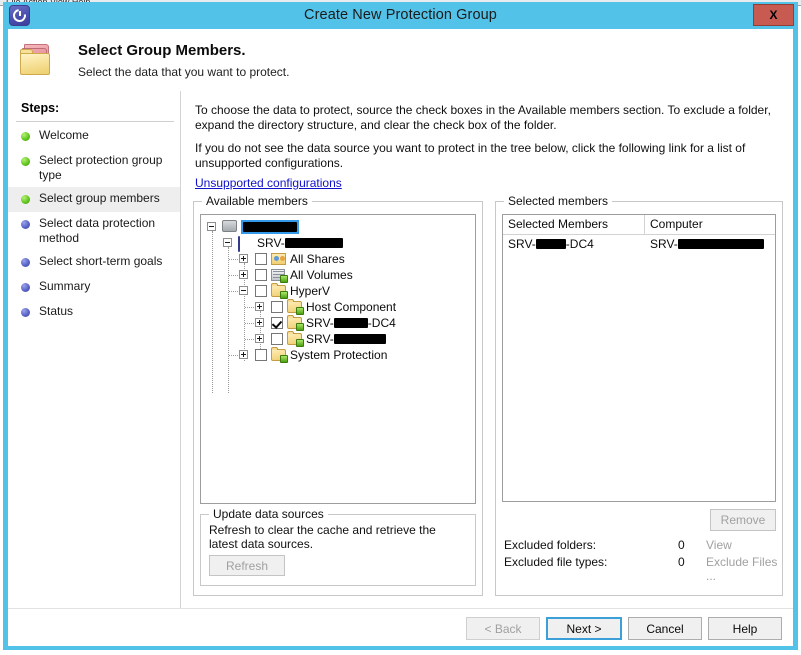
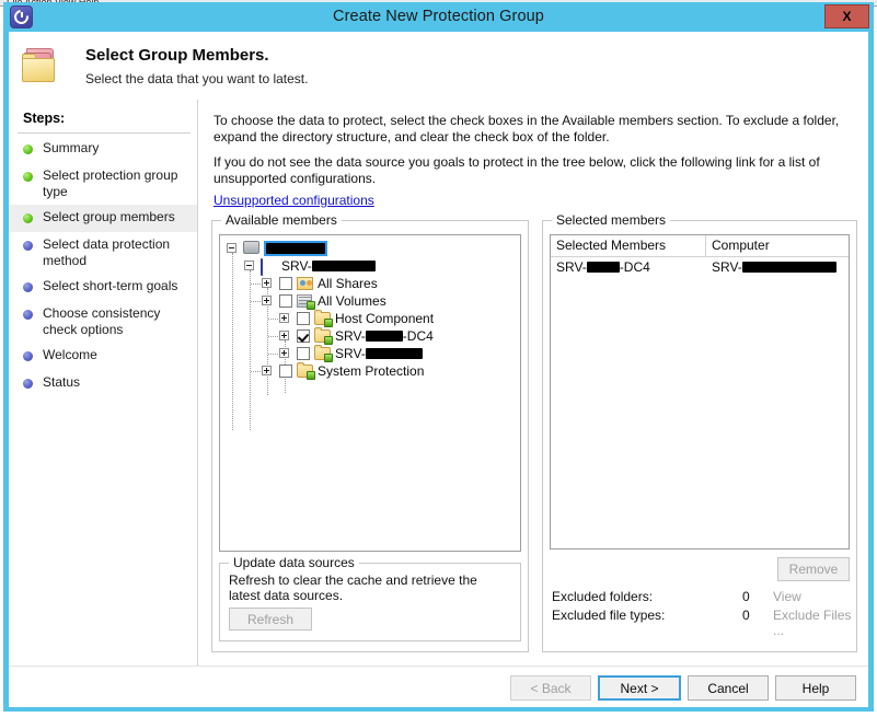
  Create New Protection Group
  X
  Select Group Members.
- Select the data that you want to protect.
+ Select the data that you want to latest.
  Steps:
- Welcome
+ Summary
  Select protection group type
  Select group members
  Select data protection method
  Select short-term goals
+ Choose consistency check options
- Summary
+ Welcome
  Status
- To choose the data to protect, source the check boxes in the Available members section. To exclude a folder, expand the directory structure, and clear the check box of the folder.
+ To choose the data to protect, select the check boxes in the Available members section. To exclude a folder, expand the directory structure, and clear the check box of the folder.
- If you do not see the data source you want to protect in the tree below, click the following link for a list of unsupported configurations.
+ If you do not see the data source you goals to protect in the tree below, click the following link for a list of unsupported configurations.
  Unsupported configurations
  Available members
  SRV-
  All Shares
  All Volumes
- HyperV
  Host Component
  SRV- -DC4
  SRV-
  System Protection
  Update data sources
  Refresh to clear the cache and retrieve the latest data sources.
  Refresh
  Selected members
  Selected Members
  Computer
  SRV- -DC4
  SRV-
  Remove
  Excluded folders:
  0
  View
  Excluded file types:
  0
  Exclude Files ...
  < Back
  Next >
  Cancel
  Help
